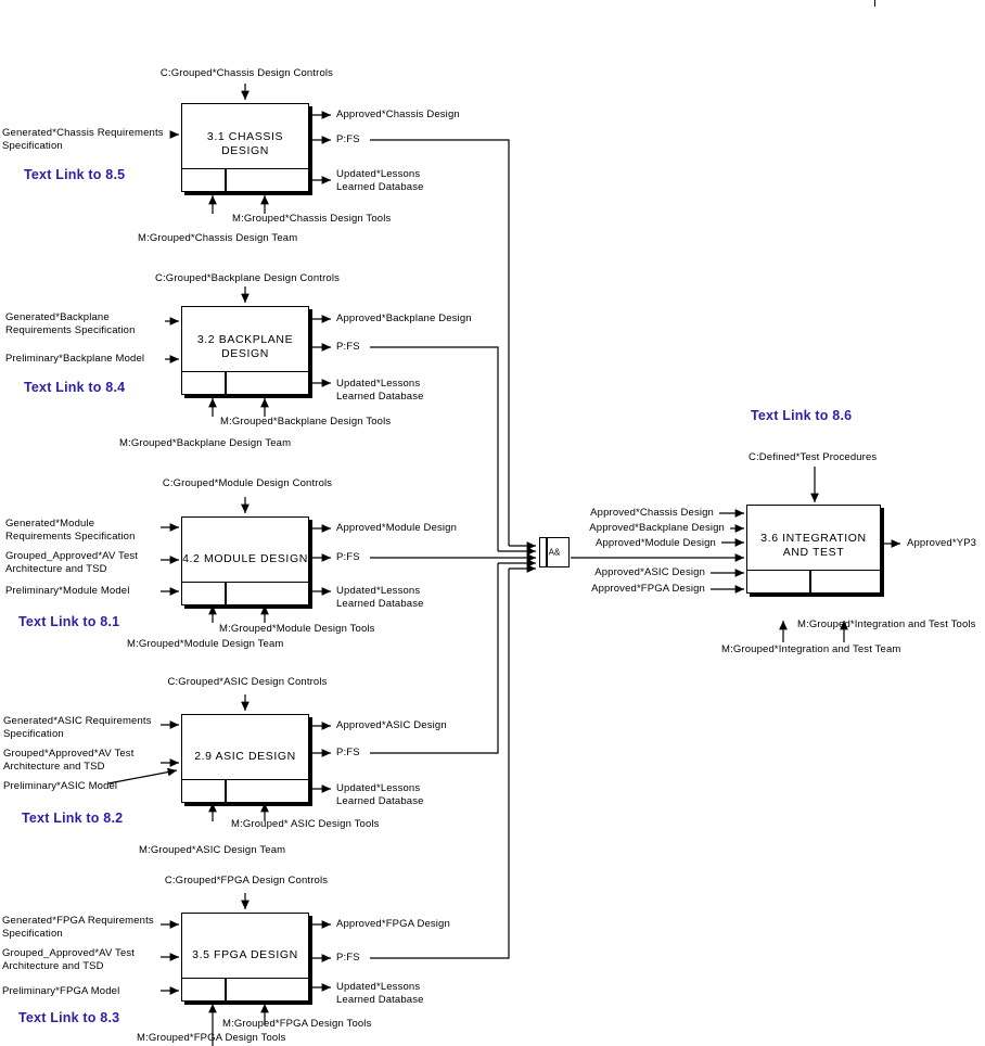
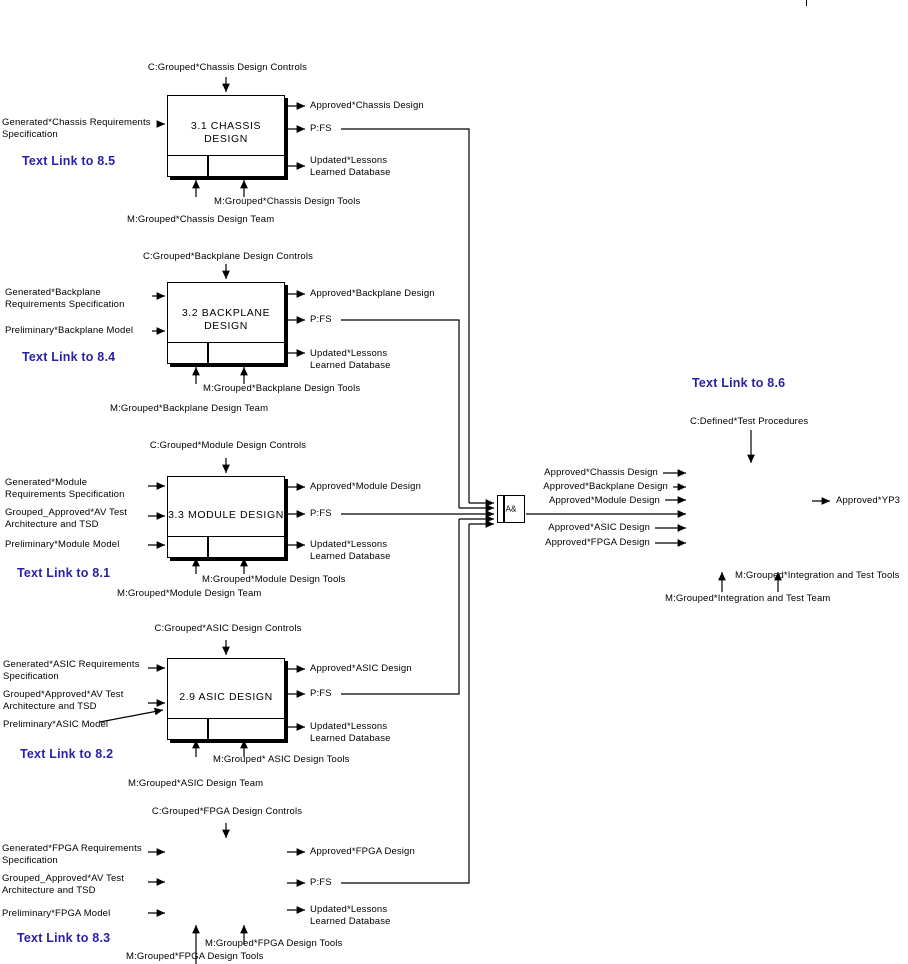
  3.1 CHASSIS
  DESIGN
  3.2 BACKPLANE
  DESIGN
- 4.2 MODULE DESIGN
+ 3.3 MODULE DESIGN
  2.9 ASIC DESIGN
- 3.5 FPGA DESIGN
- 3.6 INTEGRATION
- AND TEST
  A&
  C:Grouped*Chassis Design Controls
  Generated*Chassis Requirements
  Specification
  Approved*Chassis Design
  P:FS
  Updated*Lessons
  Learned Database
  M:Grouped*Chassis Design Team
  M:Grouped*Chassis Design Tools
  Text Link to 8.5
  C:Grouped*Backplane Design Controls
  Generated*Backplane
  Requirements Specification
  Preliminary*Backplane Model
  Approved*Backplane Design
  P:FS
  Updated*Lessons
  Learned Database
  M:Grouped*Backplane Design Team
  M:Grouped*Backplane Design Tools
  Text Link to 8.4
  C:Grouped*Module Design Controls
  Generated*Module
  Requirements Specification
  Grouped_Approved*AV Test
  Architecture and TSD
  Preliminary*Module Model
  Approved*Module Design
  P:FS
  Updated*Lessons
  Learned Database
  M:Grouped*Module Design Team
  M:Grouped*Module Design Tools
  Text Link to 8.1
  C:Grouped*ASIC Design Controls
  Generated*ASIC Requirements
  Specification
  Grouped*Approved*AV Test
  Architecture and TSD
  Preliminary*ASIC Model
  Approved*ASIC Design
  P:FS
  Updated*Lessons
  Learned Database
  M:Grouped*ASIC Design Team
  M:Grouped* ASIC Design Tools
  Text Link to 8.2
  C:Grouped*FPGA Design Controls
  Generated*FPGA Requirements
  Specification
  Grouped_Approved*AV Test
  Architecture and TSD
  Preliminary*FPGA Model
  Approved*FPGA Design
  P:FS
  Updated*Lessons
  Learned Database
  M:Grouped*FPGA Design Tools
  M:Grouped*FPGA Design Tools
  Text Link to 8.3
  C:Defined*Test Procedures
  Approved*Chassis Design
  Approved*Backplane Design
  Approved*Module Design
  Approved*ASIC Design
  Approved*FPGA Design
  Approved*YP3
  M:Grouped*Integration and Test Team
  M:Grouped*Integration and Test Tools
  Text Link to 8.6
